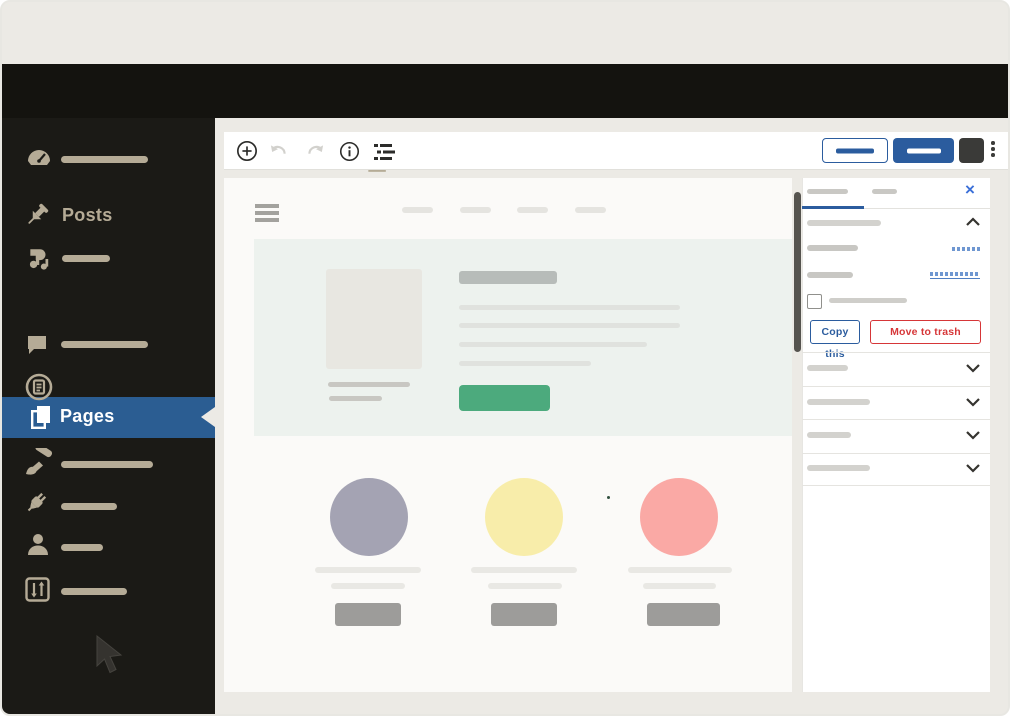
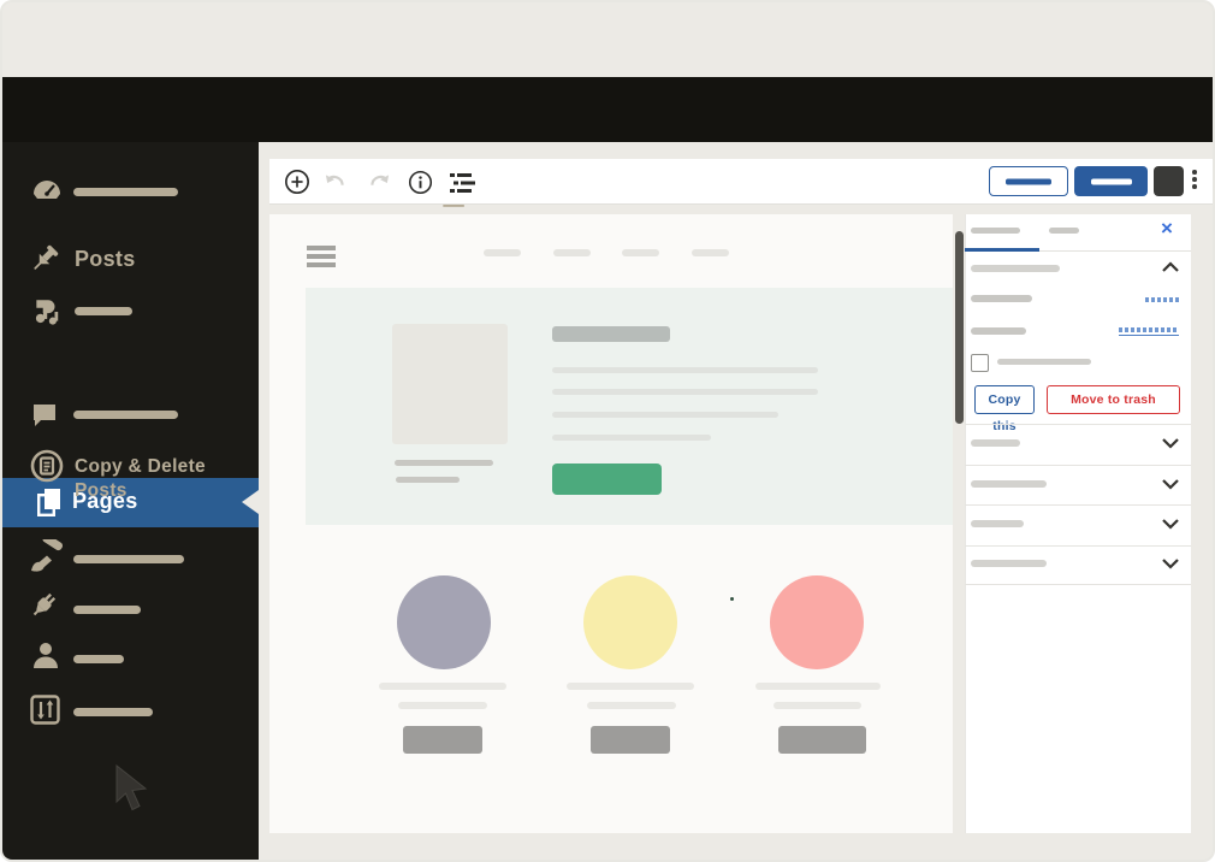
  Posts
  Pages
+ Copy & Delete Posts
  ×
  Copy this
  Move to trash
